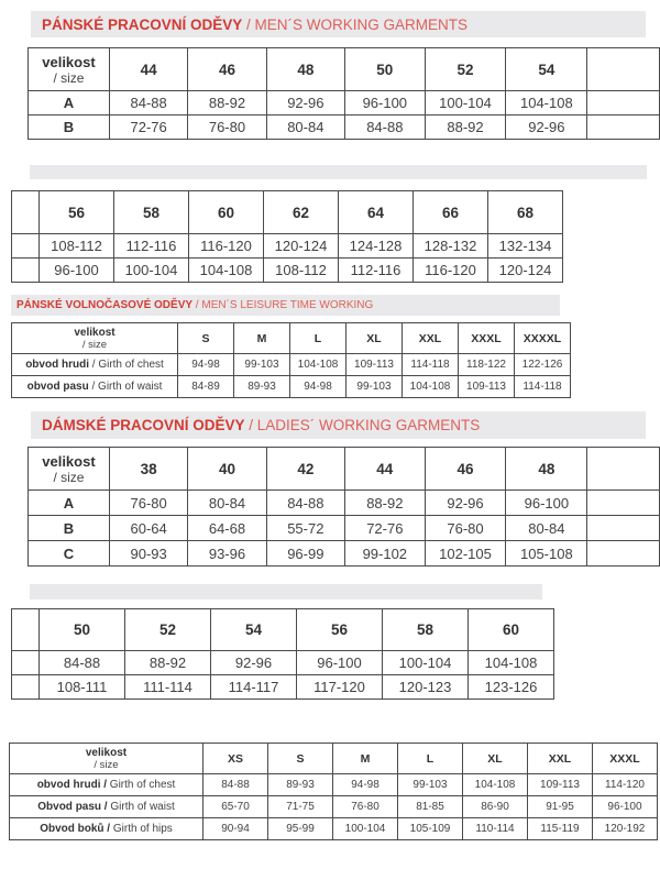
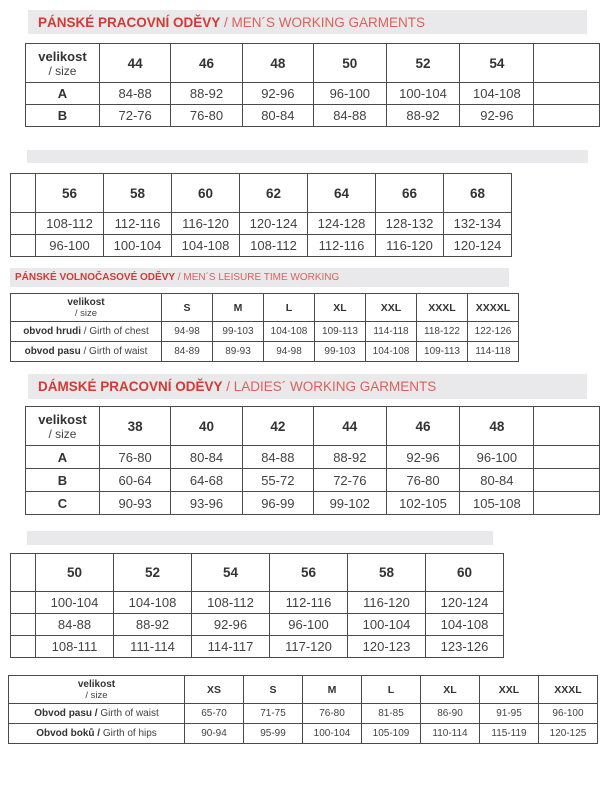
  PÁNSKÉ PRACOVNÍ ODĚVY
  / MEN´S WORKING GARMENTS
  velikost/ size	44	46	48	50	52	54
  A	84-88	88-92	92-96	96-100	100-104	104-108
  B	72-76	76-80	80-84	84-88	88-92	92-96
  	56	58	60	62	64	66	68
  	108-112	112-116	116-120	120-124	124-128	128-132	132-134
  	96-100	100-104	104-108	108-112	112-116	116-120	120-124
  PÁNSKÉ VOLNOČASOVÉ ODĚVY
  / MEN´S LEISURE TIME WORKING
  velikost/ size	S	M	L	XL	XXL	XXXL	XXXXL
  obvod hrudi / Girth of chest	94-98	99-103	104-108	109-113	114-118	118-122	122-126
  obvod pasu / Girth of waist	84-89	89-93	94-98	99-103	104-108	109-113	114-118
  DÁMSKÉ PRACOVNÍ ODĚVY
  / LADIES´ WORKING GARMENTS
  velikost/ size	38	40	42	44	46	48
  A	76-80	80-84	84-88	88-92	92-96	96-100
  B	60-64	64-68	55-72	72-76	76-80	80-84
  C	90-93	93-96	96-99	99-102	102-105	105-108
  	50	52	54	56	58	60
+ 	100-104	104-108	108-112	112-116	116-120	120-124
  	84-88	88-92	92-96	96-100	100-104	104-108
  	108-111	111-114	114-117	117-120	120-123	123-126
  velikost/ size	XS	S	M	L	XL	XXL	XXXL
- obvod hrudi / Girth of chest	84-88	89-93	94-98	99-103	104-108	109-113	114-120
  Obvod pasu / Girth of waist	65-70	71-75	76-80	81-85	86-90	91-95	96-100
- Obvod boků / Girth of hips	90-94	95-99	100-104	105-109	110-114	115-119	120-192
+ Obvod boků / Girth of hips	90-94	95-99	100-104	105-109	110-114	115-119	120-125
